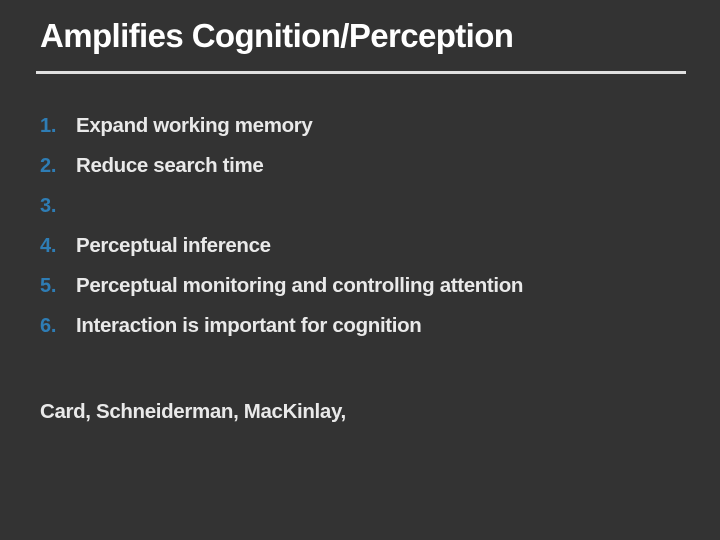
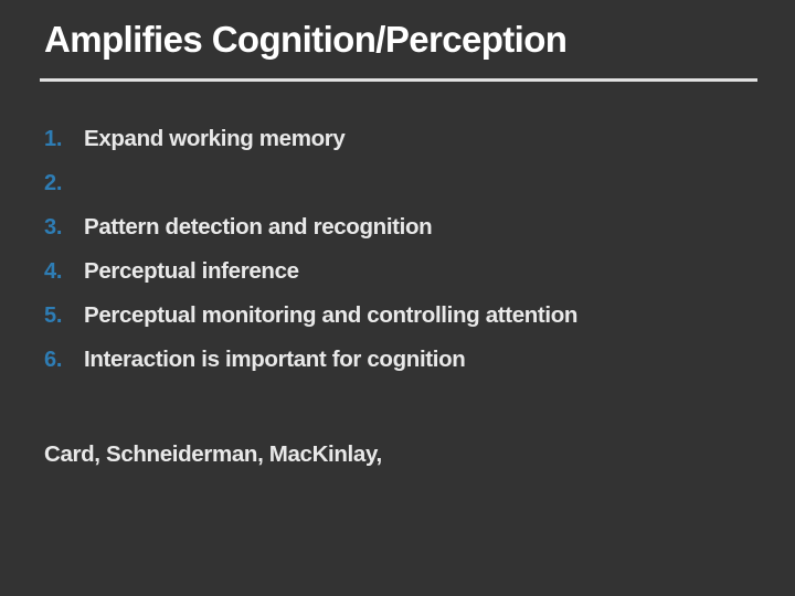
  Amplifies Cognition/Perception
  1.
  Expand working memory
  2.
- Reduce search time
  3.
+ Pattern detection and recognition
  4.
  Perceptual inference
  5.
  Perceptual monitoring and controlling attention
  6.
  Interaction is important for cognition
  Card, Schneiderman, MacKinlay,
